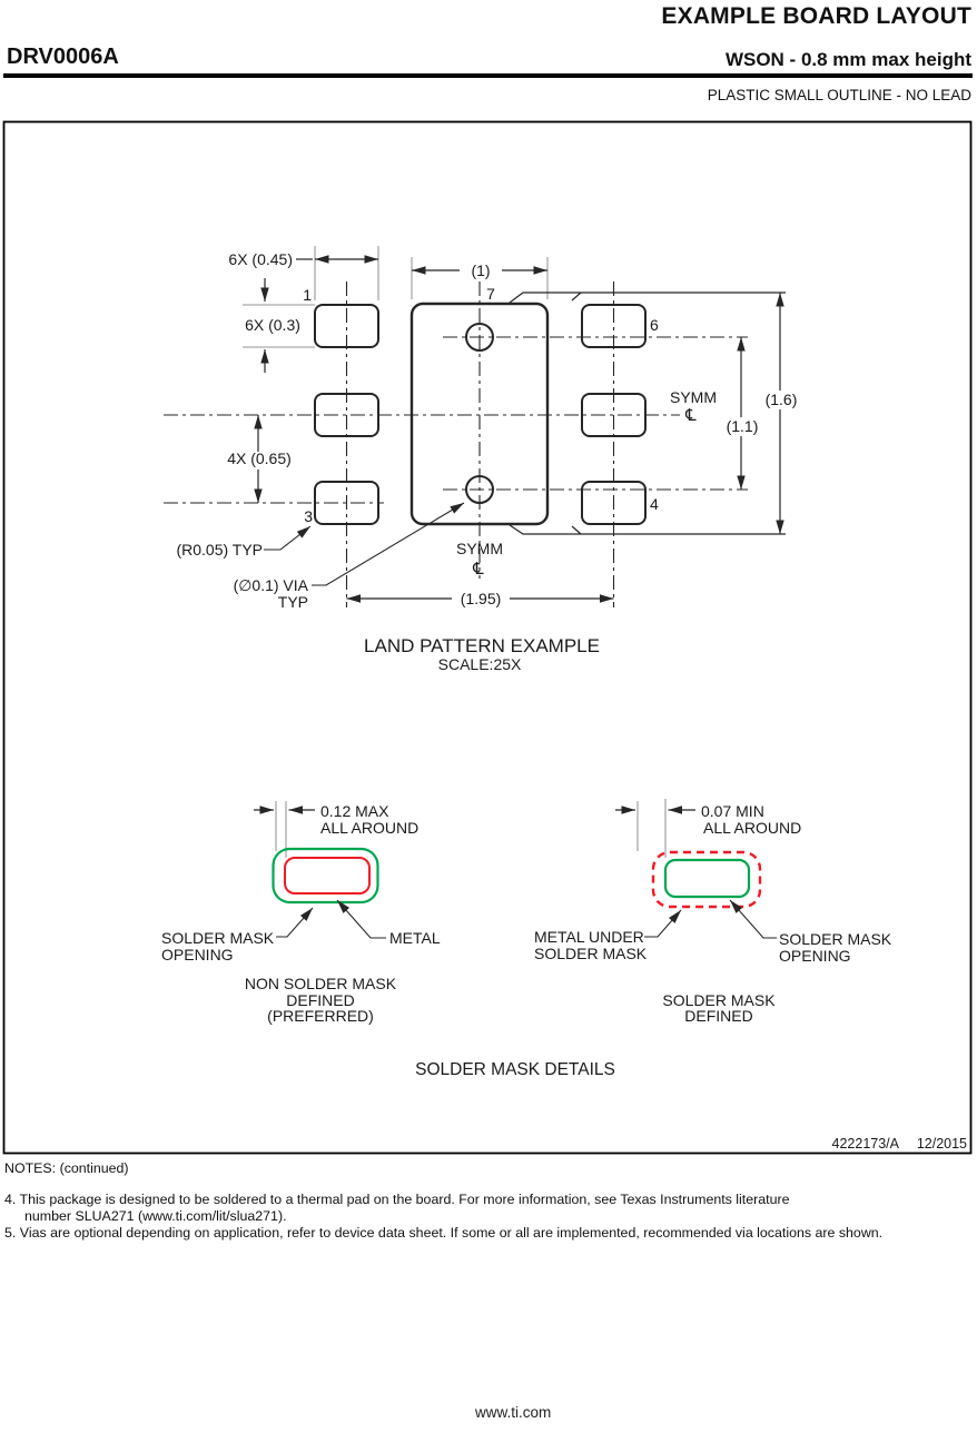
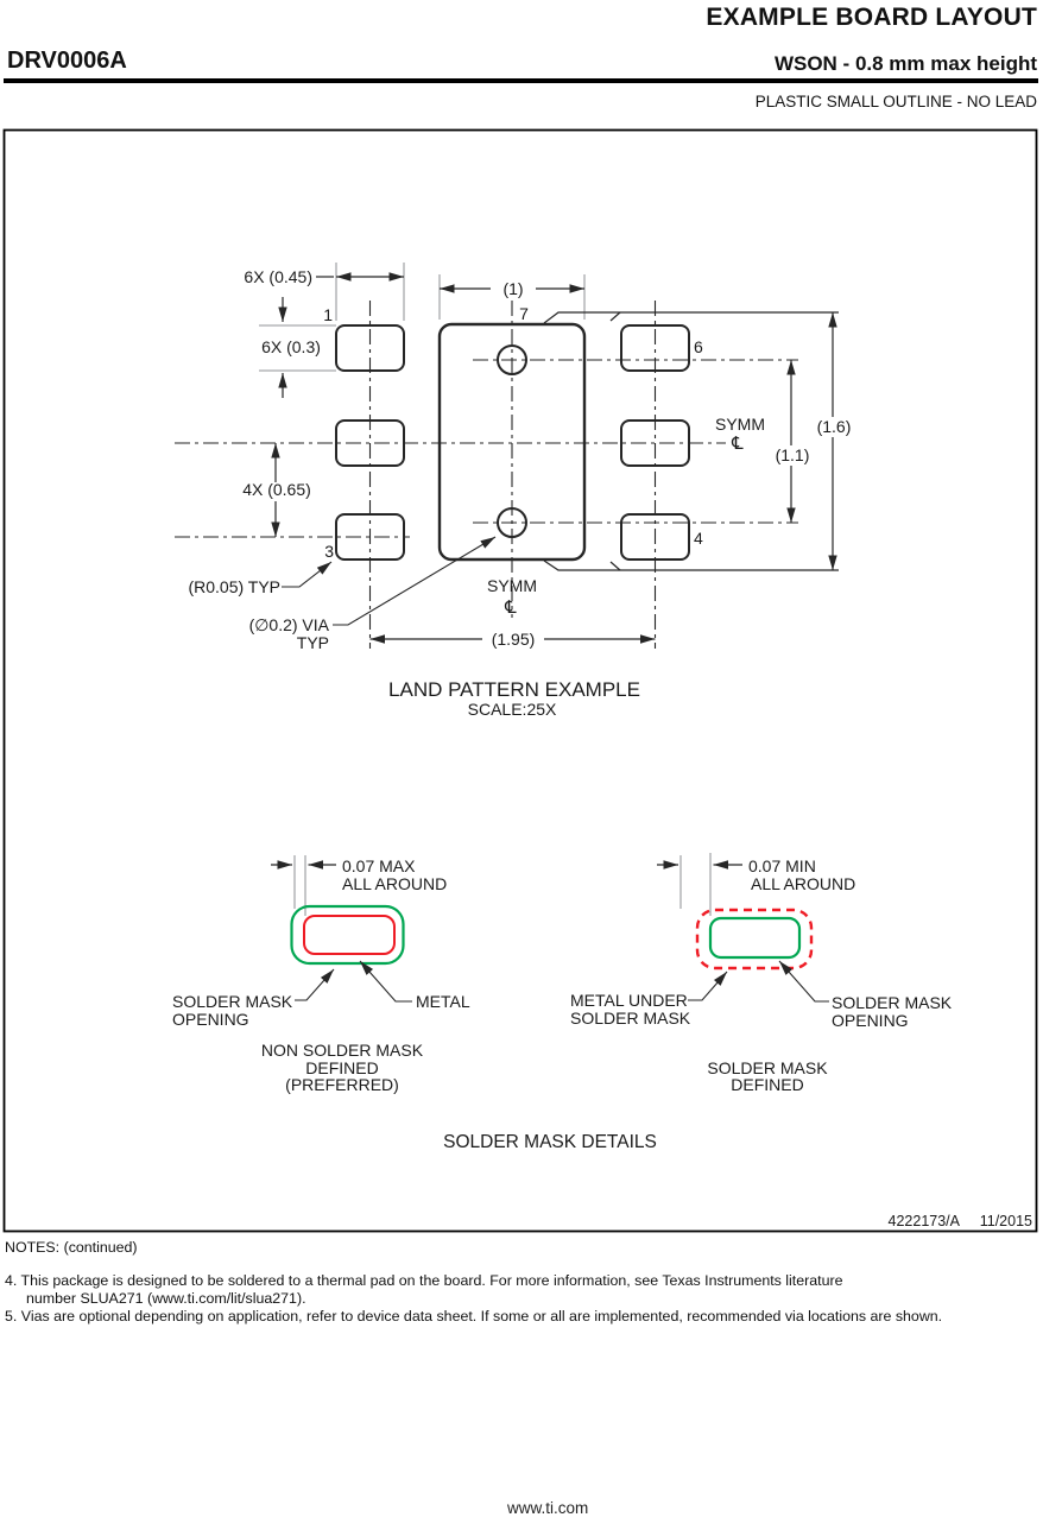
  EXAMPLE BOARD LAYOUT
  DRV0006A
  WSON - 0.8 mm max height
  PLASTIC SMALL OUTLINE - NO LEAD
  1
  7
  6
  4
  3
  6X (0.45)
  6X (0.3)
  4X (0.65)
  (1)
  (1.6)
  (1.1)
  (1.95)
  (R0.05) TYP
- (∅0.1) VIA
+ (∅0.2) VIA
  TYP
  SYMM
  ℄
  SYMM
  ℄
  LAND PATTERN EXAMPLE
  SCALE:25X
- 0.12 MAX
+ 0.07 MAX
  ALL AROUND
  SOLDER MASK
  OPENING
  METAL
  NON SOLDER MASK
  DEFINED
  (PREFERRED)
  0.07 MIN
  ALL AROUND
  METAL UNDER
  SOLDER MASK
  SOLDER MASK
  OPENING
  SOLDER MASK
  DEFINED
  SOLDER MASK DETAILS
  4222173/A
- 12/2015
+ 11/2015
  NOTES: (continued)
  4. This package is designed to be soldered to a thermal pad on the board. For more information, see Texas Instruments literature
  number SLUA271 (www.ti.com/lit/slua271).
  5. Vias are optional depending on application, refer to device data sheet. If some or all are implemented, recommended via locations are shown.
  www.ti.com
